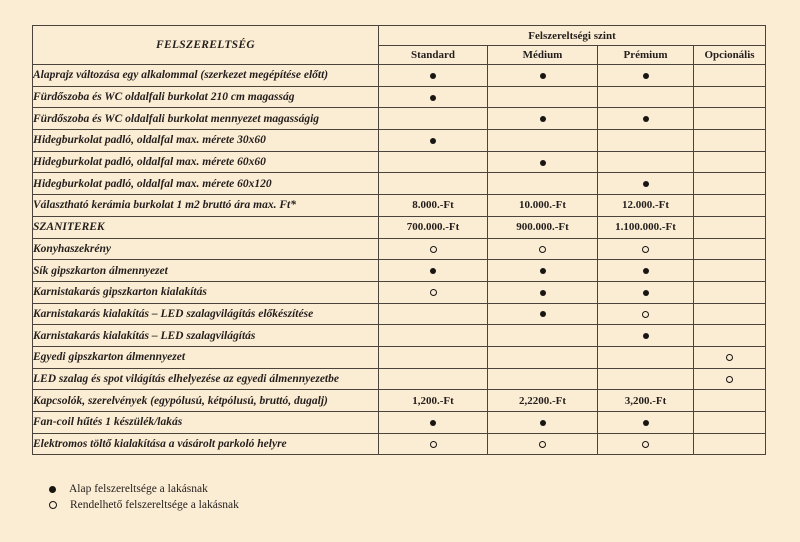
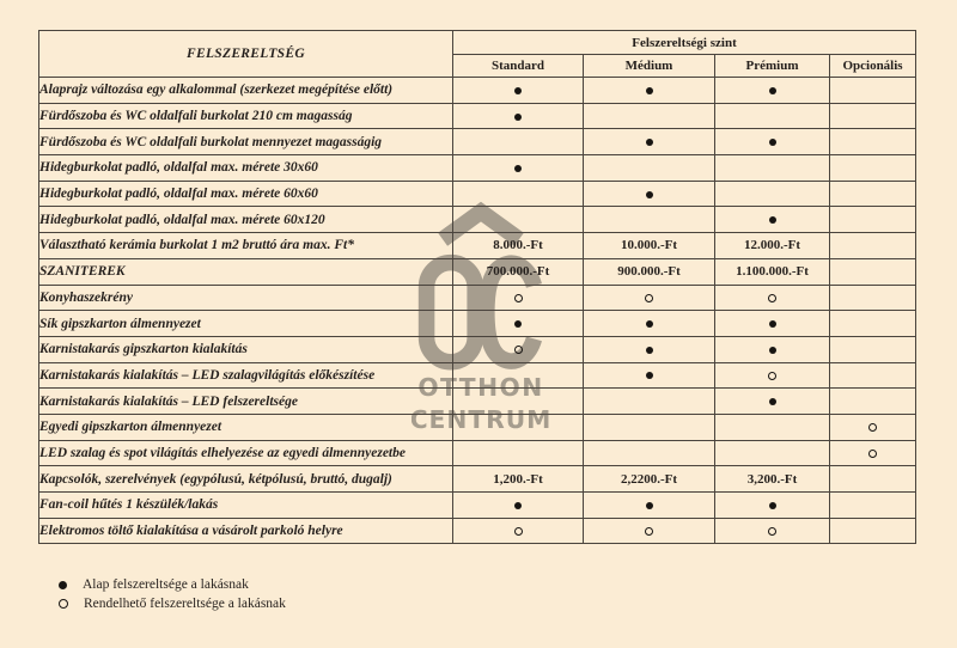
+ OTTHON
+ CENTRUM
  FELSZERELTSÉG	Felszereltségi szint
  Standard	Médium	Prémium	Opcionális
  Alaprajz változása egy alkalommal (szerkezet megépítése előtt)
  Fürdőszoba és WC oldalfali burkolat 210 cm magasság
  Fürdőszoba és WC oldalfali burkolat mennyezet magasságig
  Hidegburkolat padló, oldalfal max. mérete 30x60
  Hidegburkolat padló, oldalfal max. mérete 60x60
  Hidegburkolat padló, oldalfal max. mérete 60x120
  Választható kerámia burkolat 1 m2 bruttó ára max. Ft*	8.000.-Ft	10.000.-Ft	12.000.-Ft
  SZANITEREK	700.000.-Ft	900.000.-Ft	1.100.000.-Ft
  Konyhaszekrény
  Sík gipszkarton álmennyezet
  Karnistakarás gipszkarton kialakítás
  Karnistakarás kialakítás – LED szalagvilágítás előkészítése
- Karnistakarás kialakítás – LED szalagvilágítás
+ Karnistakarás kialakítás – LED felszereltsége
  Egyedi gipszkarton álmennyezet
  LED szalag és spot világítás elhelyezése az egyedi álmennyezetbe
  Kapcsolók, szerelvények (egypólusú, kétpólusú, bruttó, dugalj)	1,200.-Ft	2,2200.-Ft	3,200.-Ft
  Fan-coil hűtés 1 készülék/lakás
  Elektromos töltő kialakítása a vásárolt parkoló helyre
  Alap felszereltsége a lakásnak
  Rendelhető felszereltsége a lakásnak
